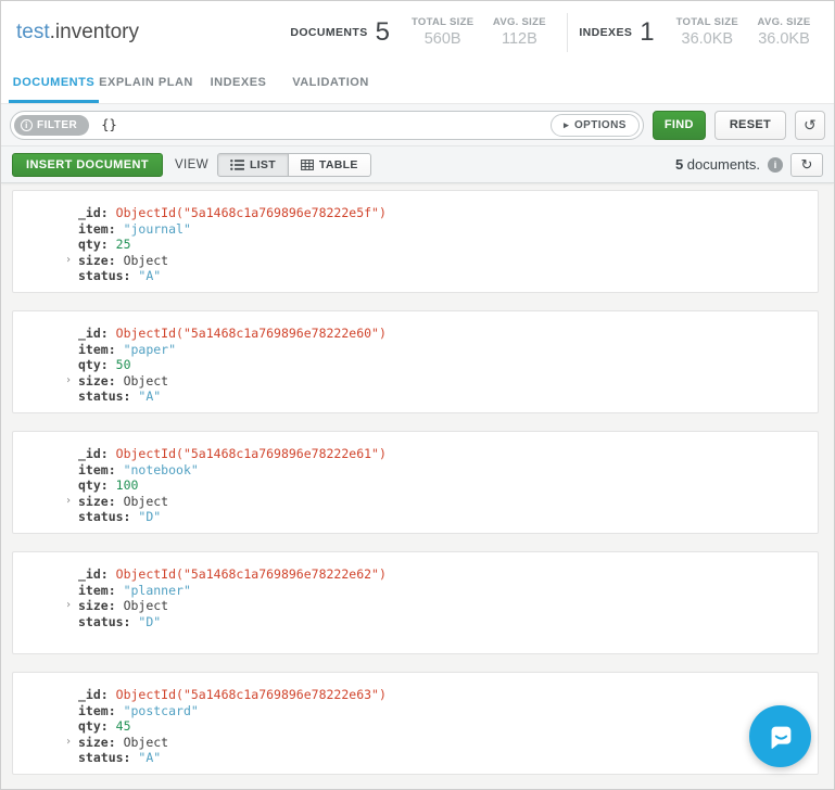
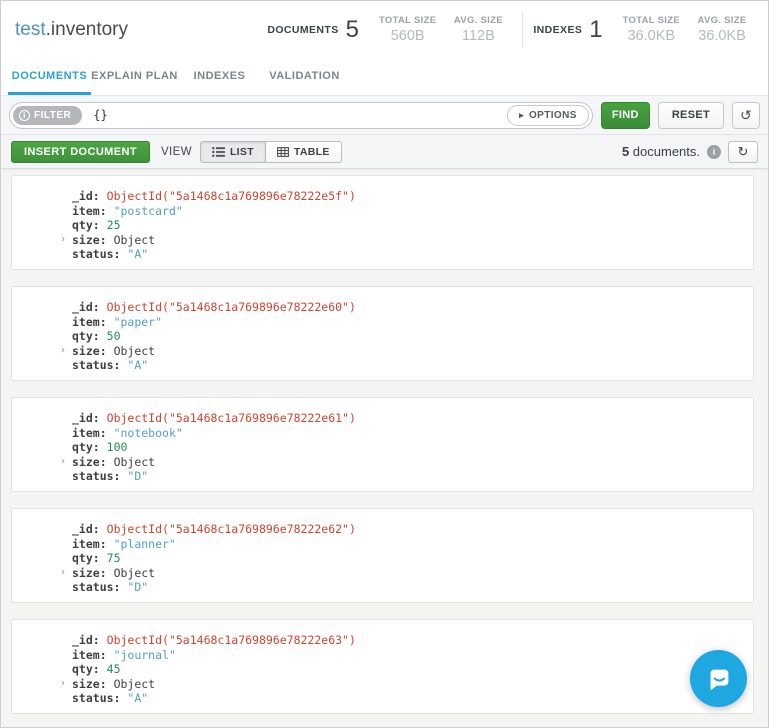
  test.inventory
  DOCUMENTS
  5
  TOTAL SIZE
  560B
  AVG. SIZE
  112B
  INDEXES
  1
  TOTAL SIZE
  36.0KB
  AVG. SIZE
  36.0KB
  DOCUMENTS
  EXPLAIN PLAN
  INDEXES
  VALIDATION
  i
  FILTER
  {}
  ▸
  OPTIONS
  FIND
  RESET
  ↺
  INSERT DOCUMENT
  VIEW
  LIST
  TABLE
  5 documents.
  i
  ↻
  _id: ObjectId("5a1468c1a769896e78222e5f")
- item: "journal"
+ item: "postcard"
  qty: 25
  ›
  size: Object
  status: "A"
  _id: ObjectId("5a1468c1a769896e78222e60")
  item: "paper"
  qty: 50
  ›
  size: Object
  status: "A"
  _id: ObjectId("5a1468c1a769896e78222e61")
  item: "notebook"
  qty: 100
  ›
  size: Object
  status: "D"
  _id: ObjectId("5a1468c1a769896e78222e62")
  item: "planner"
+ qty: 75
  ›
  size: Object
  status: "D"
  _id: ObjectId("5a1468c1a769896e78222e63")
- item: "postcard"
+ item: "journal"
  qty: 45
  ›
  size: Object
  status: "A"
